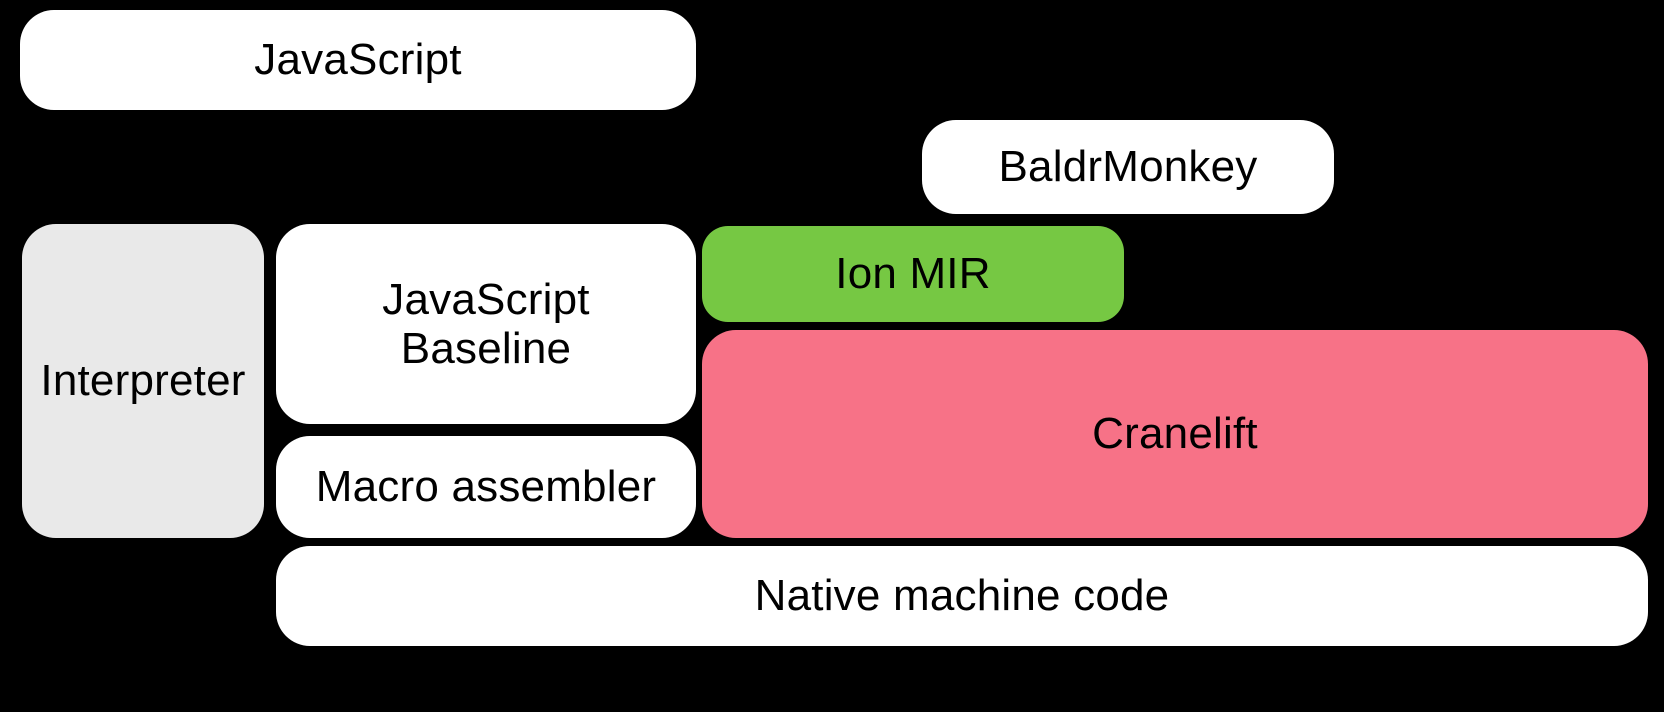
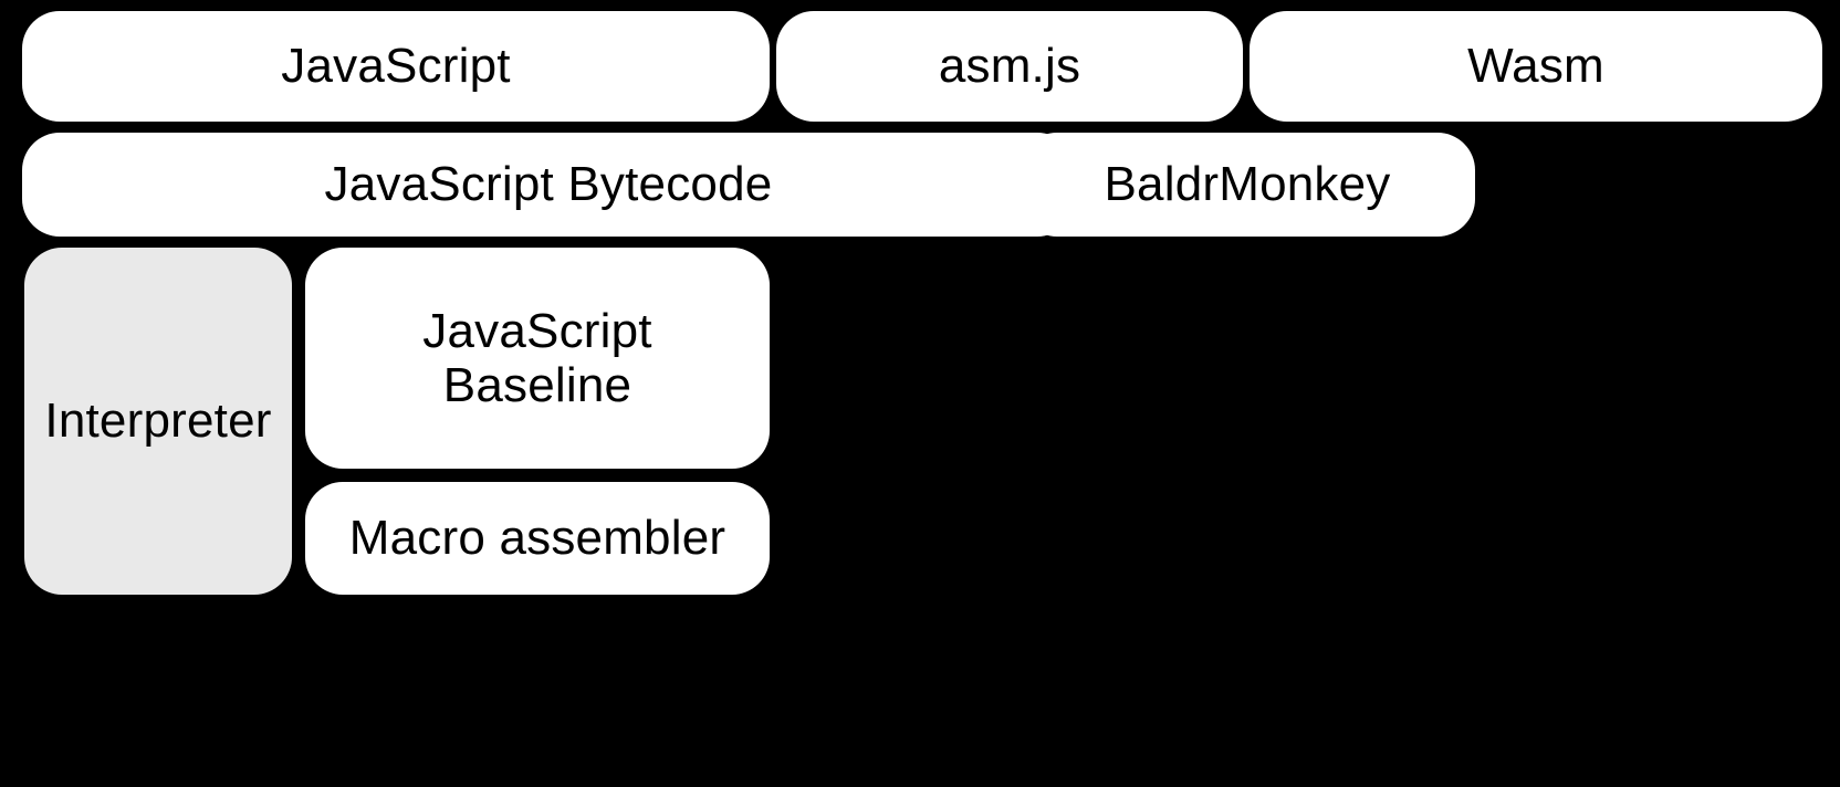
  JavaScript
+ asm.js
+ Wasm
+ JavaScript Bytecode
  BaldrMonkey
  Interpreter
  JavaScript
  Baseline
- Ion MIR
  Macro assembler
- Cranelift
- Native machine code
